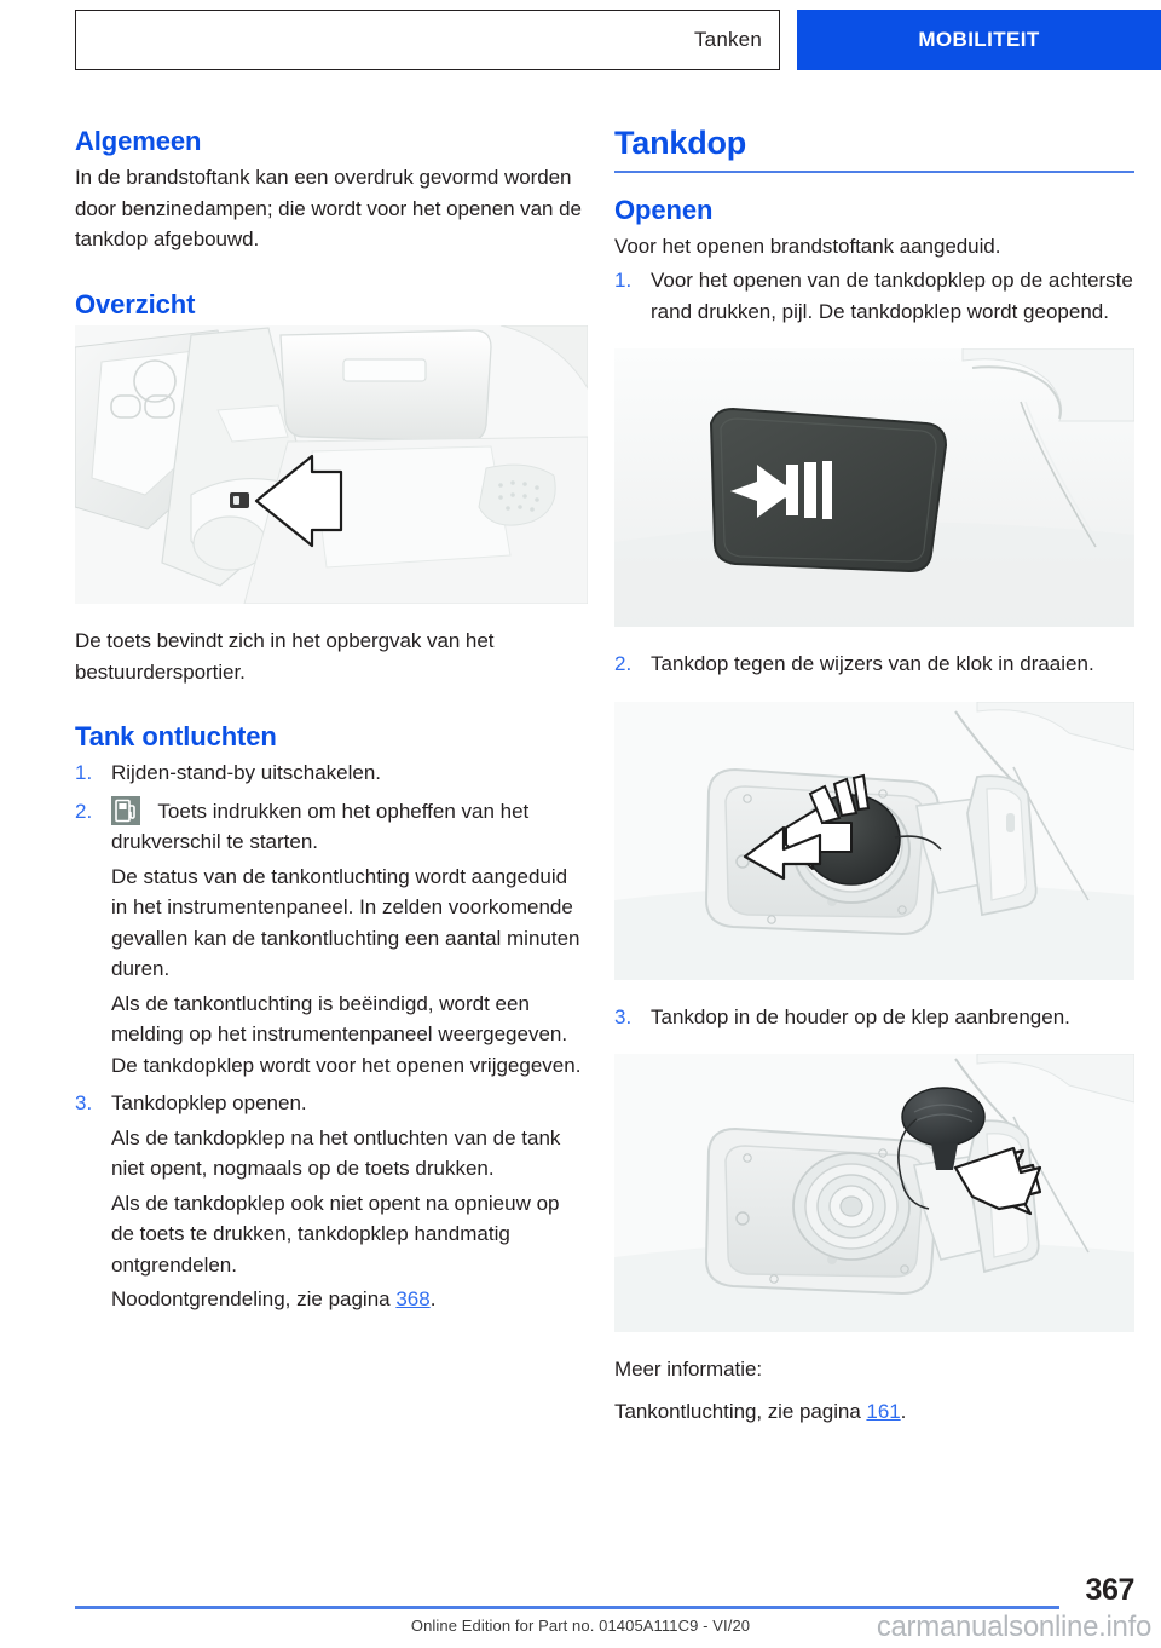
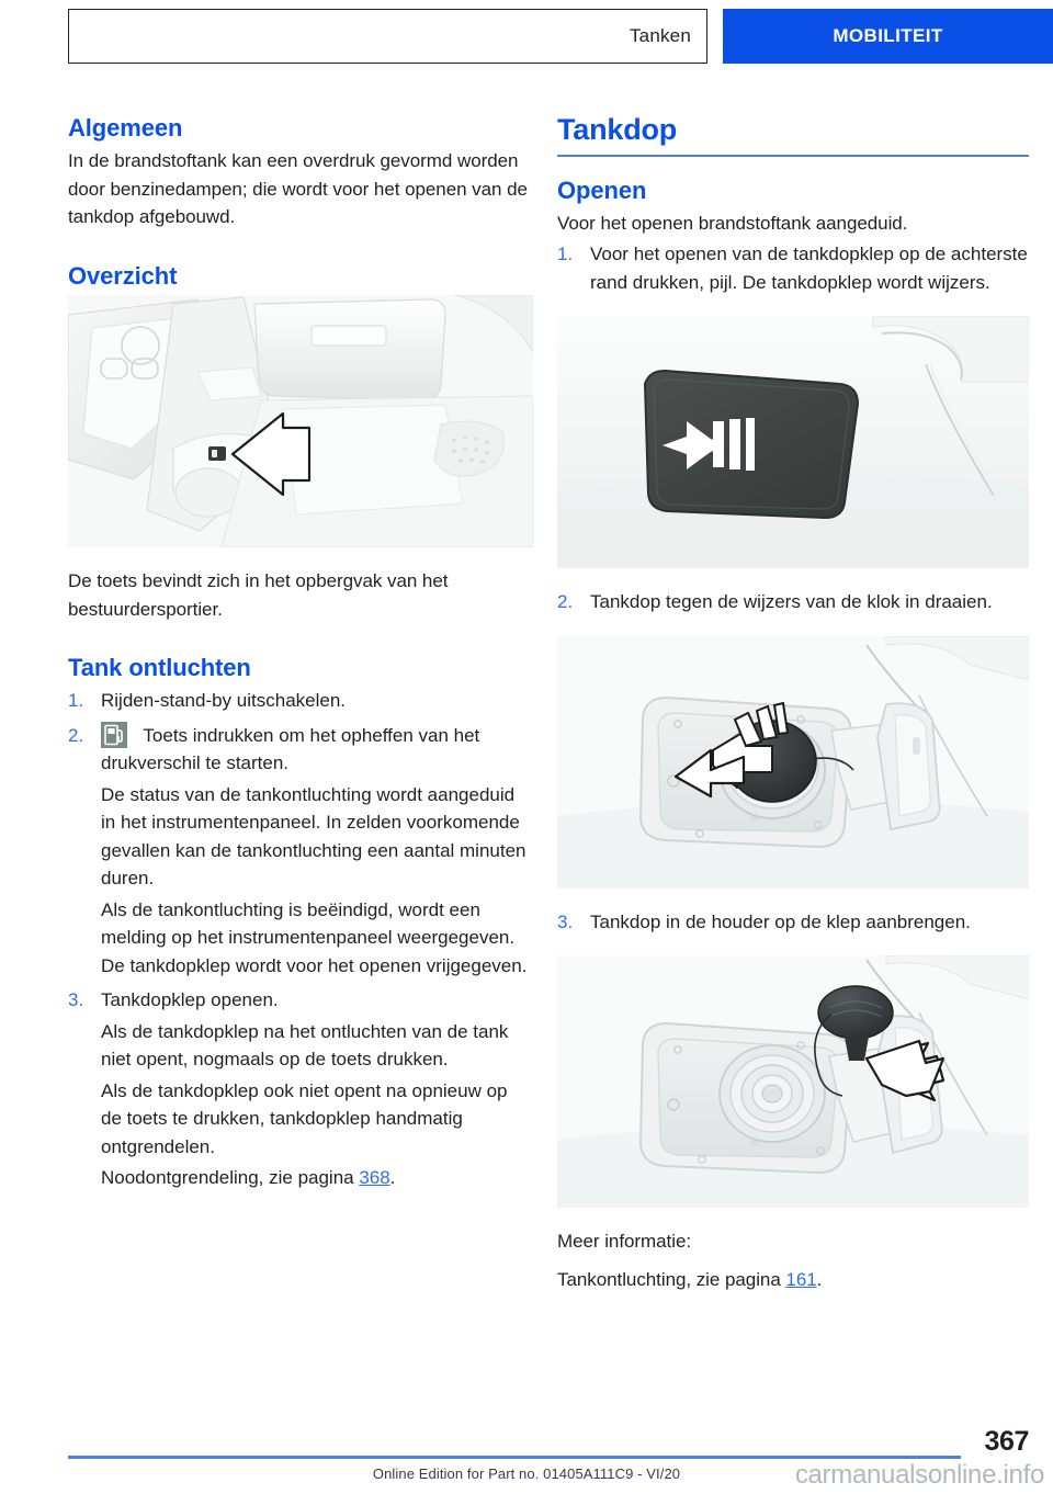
  Tanken
  MOBILITEIT
  Algemeen
  In de brandstoftank kan een overdruk gevormd worden door benzinedampen; die wordt voor het openen van de tankdop afgebouwd.
  Overzicht
  De toets bevindt zich in het opbergvak van het bestuurdersportier.
  Tank ontluchten
  1.
  Rijden-stand-by uitschakelen.
  2.
  Toets indrukken om het opheffen van het drukverschil te starten.
  De status van de tankontluchting wordt aangeduid in het instrumentenpaneel. In zelden voorkomende gevallen kan de tankontluchting een aantal minuten duren.
  Als de tankontluchting is beëindigd, wordt een melding op het instrumentenpaneel weergegeven. De tankdopklep wordt voor het openen vrijgegeven.
  3.
  Tankdopklep openen.
  Als de tankdopklep na het ontluchten van de tank niet opent, nogmaals op de toets drukken.
  Als de tankdopklep ook niet opent na opnieuw op de toets te drukken, tankdopklep handmatig ontgrendelen.
  Noodontgrendeling, zie pagina 368.
  Tankdop
  Openen
  Voor het openen brandstoftank aangeduid.
  1.
- Voor het openen van de tankdopklep op de achterste rand drukken, pijl. De tankdopklep wordt geopend.
+ Voor het openen van de tankdopklep op de achterste rand drukken, pijl. De tankdopklep wordt wijzers.
  2.
  Tankdop tegen de wijzers van de klok in draaien.
  3.
  Tankdop in de houder op de klep aanbrengen.
  Meer informatie:
  Tankontluchting, zie pagina 161.
  367
  Online Edition for Part no. 01405A111C9 - VI/20
  carmanualsonline.info
